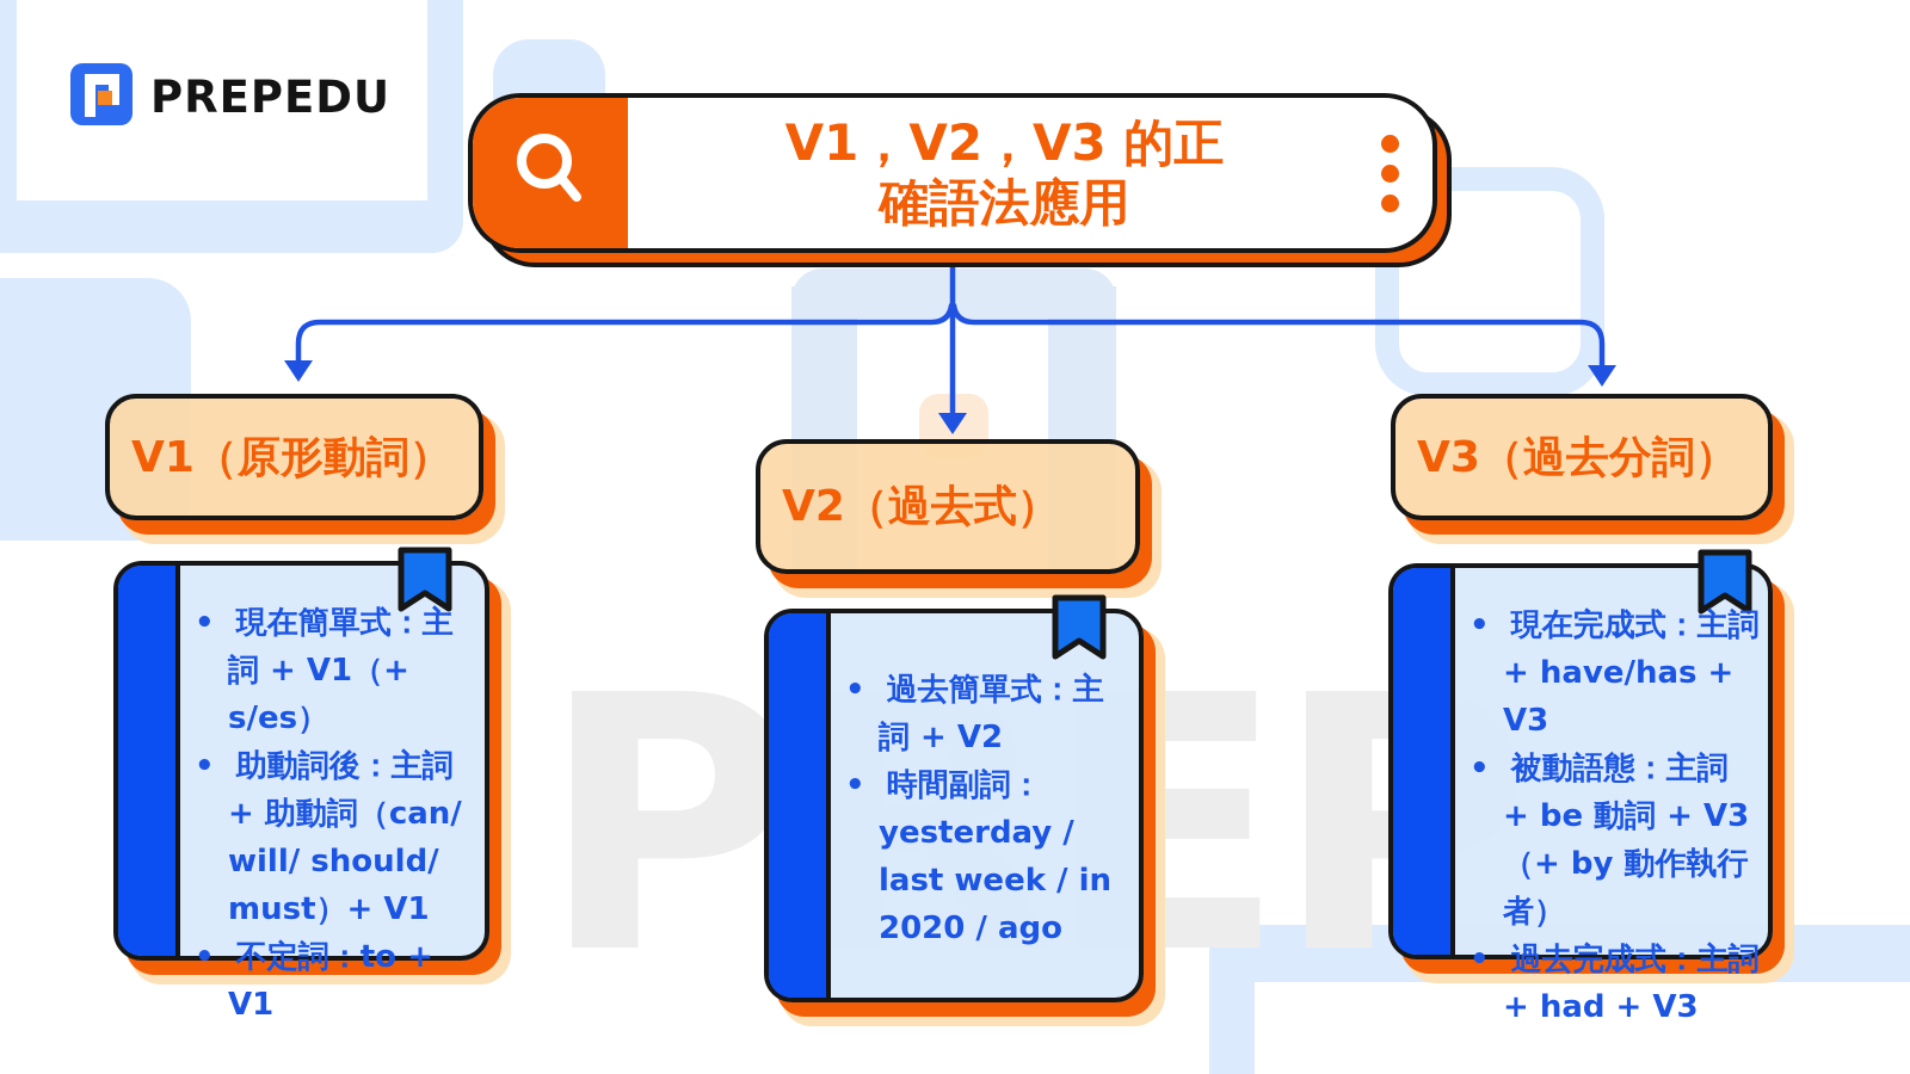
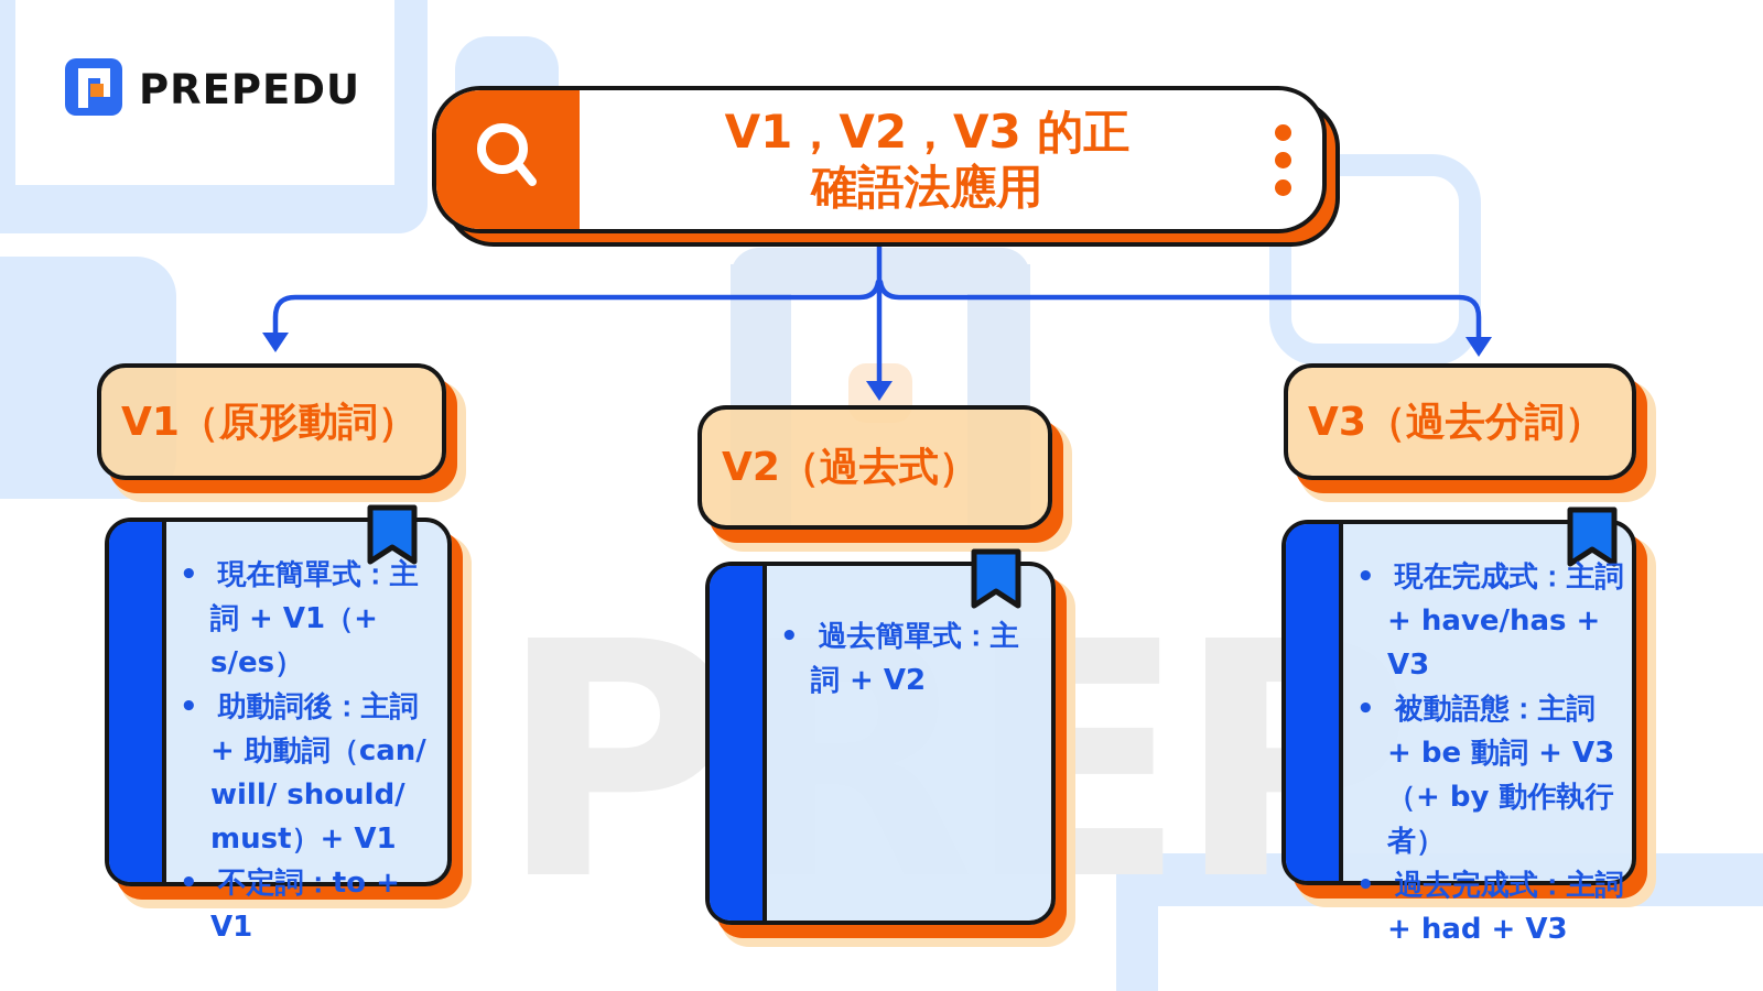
  PREPEDU
  V1，V2，V3 的正
  確語法應用
  V1（原形動詞）
  V2（過去式）
  V3（過去分詞）
  現在簡單式：主詞 + V1（+ s/es）
  助動詞後：主詞 + 助動詞（can/ will/ should/ must）+ V1
  不定詞：to + V1
  過去簡單式：主詞 + V2
- 時間副詞：yesterday / last week / in 2020 / ago
  現在完成式：主詞 + have/has + V3
  被動語態：主詞 + be 動詞 + V3（+ by 動作執行者）
  過去完成式：主詞 + had + V3
